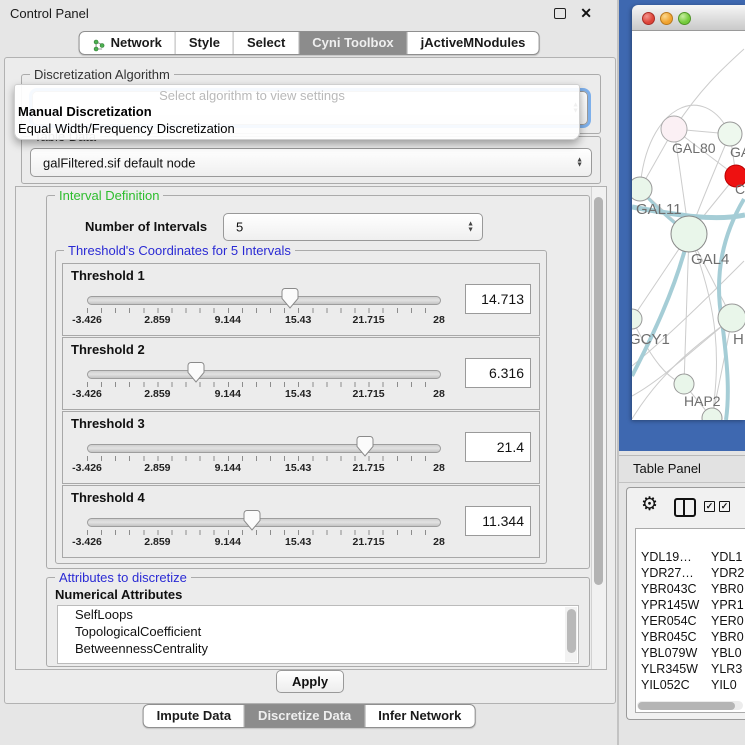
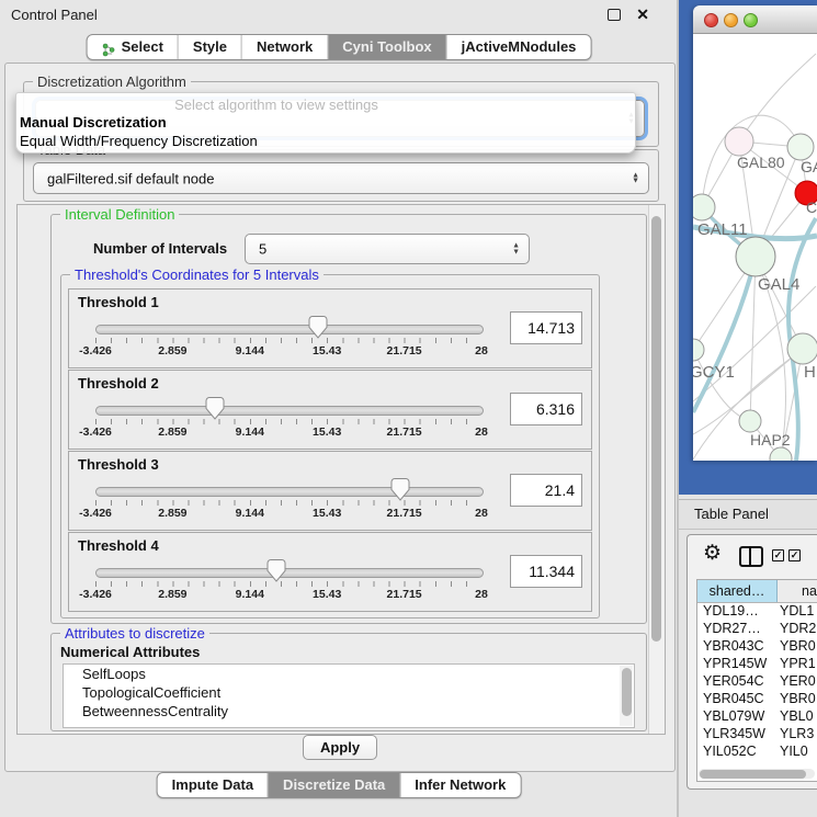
  Control Panel
  ✕
- Network
+ Select
  Style
- Select
+ Network
  Cyni Toolbox
  jActiveMNodules
  Discretization Algorithm
  galFiltered.sif default node
  Select algorithm to view settings
  Manual Discretization
  Equal Width/Frequency Discretization
  Interval Definition
  Number of Intervals
  5
  Threshold's Coordinates for 5 Intervals
  Threshold 1
  -3.426
  2.859
  9.144
  15.43
  21.715
  28
  14.713
  Threshold 2
  -3.426
  2.859
  9.144
  15.43
  21.715
  28
  6.316
  Threshold 3
  -3.426
  2.859
  9.144
  15.43
  21.715
  28
  21.4
  Threshold 4
  -3.426
  2.859
  9.144
  15.43
  21.715
  28
  11.344
  Attributes to discretize
  Numerical Attributes
  SelfLoops
  TopologicalCoefficient
  BetweennessCentrality
  Apply
  Impute Data
  Discretize Data
  Infer Network
  GAL80
  GAL11
  C
  GAL4
  GCY1
  H
  HAP2
  Table Panel
  ⚙
  ✓
  ✓
+ shared…
+ na
  YDL19… YDL1
  YDR27… YDR2
  YBR043C YBR0
  YPR145W YPR1
  YER054C YER0
  YBR045C YBR0
  YBL079W YBL0
  YLR345W YLR3
  YIL052C YIL0
